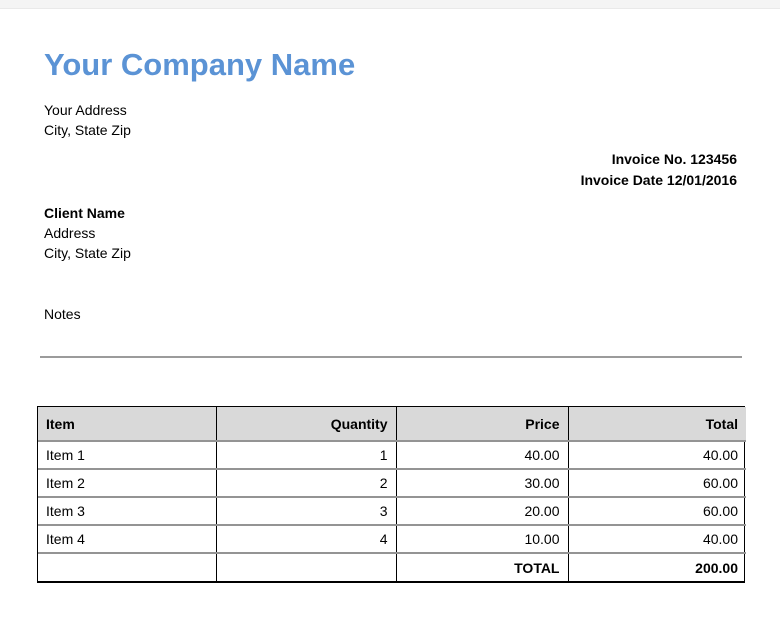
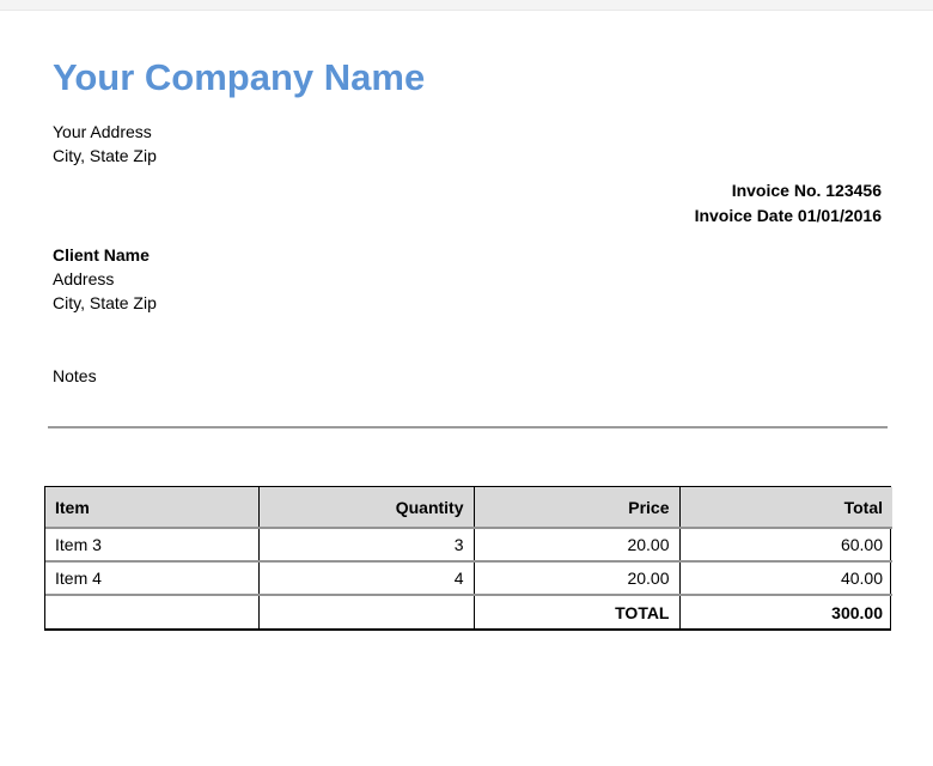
  Your Company Name
  Your Address
  City, State Zip
  Invoice No. 123456
- Invoice Date 12/01/2016
+ Invoice Date 01/01/2016
  Client Name
  Address
  City, State Zip
  Notes
  Item	Quantity	Price	Total
- Item 1	1	40.00	40.00
- Item 2	2	30.00	60.00
  Item 3	3	20.00	60.00
- Item 4	4	10.00	40.00
+ Item 4	4	20.00	40.00
- 		TOTAL	200.00
+ 		TOTAL	300.00
